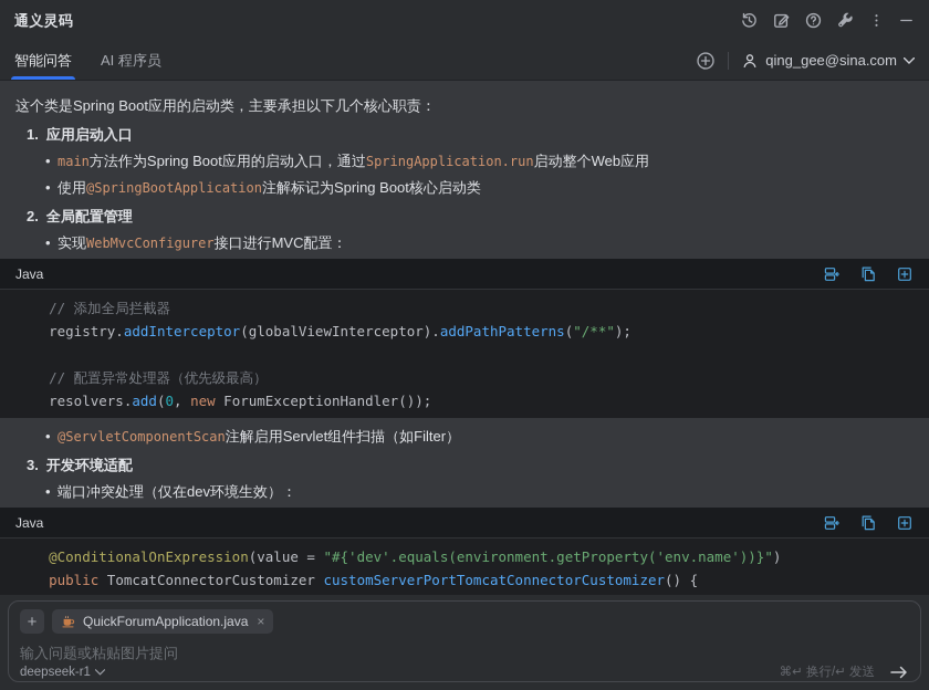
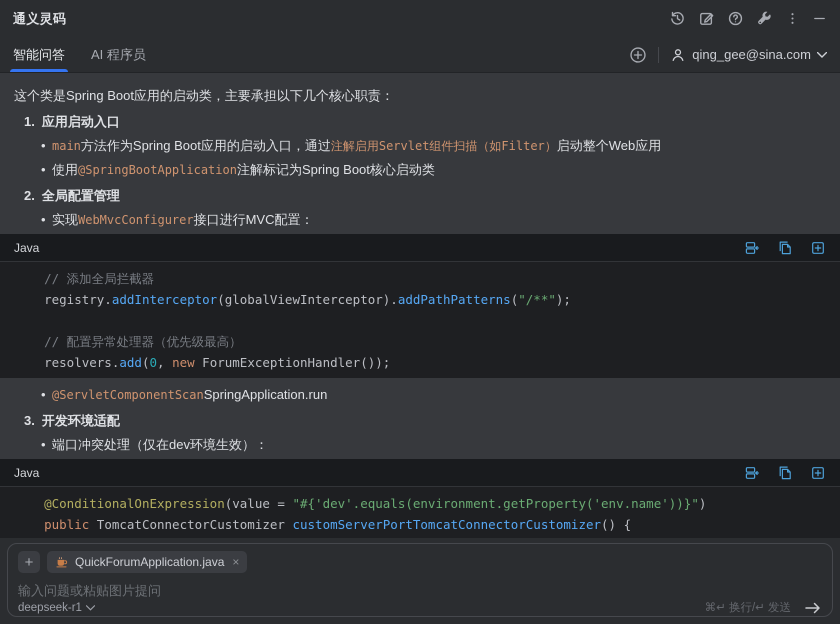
  通义灵码
  智能问答
  AI 程序员
  qing_gee@sina.com
  这个类是Spring Boot应用的启动类，主要承担以下几个核心职责：
  1. 应用启动入口
- main方法作为Spring Boot应用的启动入口，通过SpringApplication.run启动整个Web应用
+ main方法作为Spring Boot应用的启动入口，通过注解启用Servlet组件扫描（如Filter）启动整个Web应用
  使用@SpringBootApplication注解标记为Spring Boot核心启动类
  2. 全局配置管理
  实现WebMvcConfigurer接口进行MVC配置：
  Java
  // 添加全局拦截器
  registry.addInterceptor(globalViewInterceptor).addPathPatterns("/**");
  // 配置异常处理器（优先级最高）
  resolvers.add(0, new ForumExceptionHandler());
- @ServletComponentScan注解启用Servlet组件扫描（如Filter）
+ @ServletComponentScanSpringApplication.run
  3. 开发环境适配
  端口冲突处理（仅在dev环境生效）：
  Java
  @ConditionalOnExpression(value = "#{'dev'.equals(environment.getProperty('env.name'))}")
  public TomcatConnectorCustomizer customServerPortTomcatConnectorCustomizer() {
  +
  QuickForumApplication.java
  ×
  输入问题或粘贴图片提问
  deepseek-r1
  ⌘↵ 换行/↵ 发送
